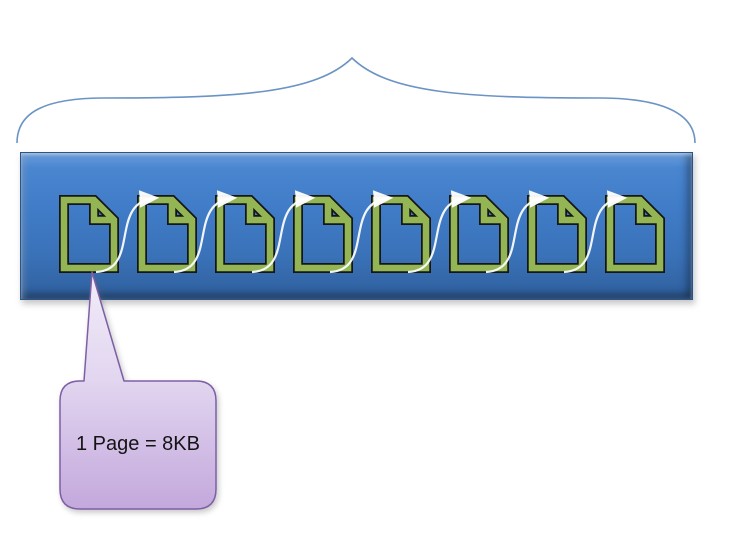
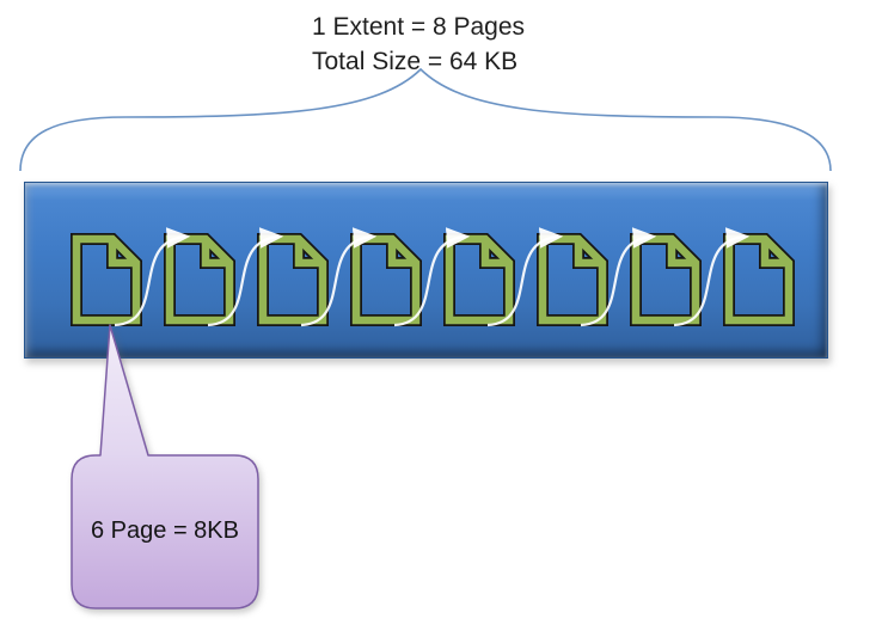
+ 1 Extent = 8 Pages
+ Total Size = 64 KB
- 1 Page = 8KB
+ 6 Page = 8KB
